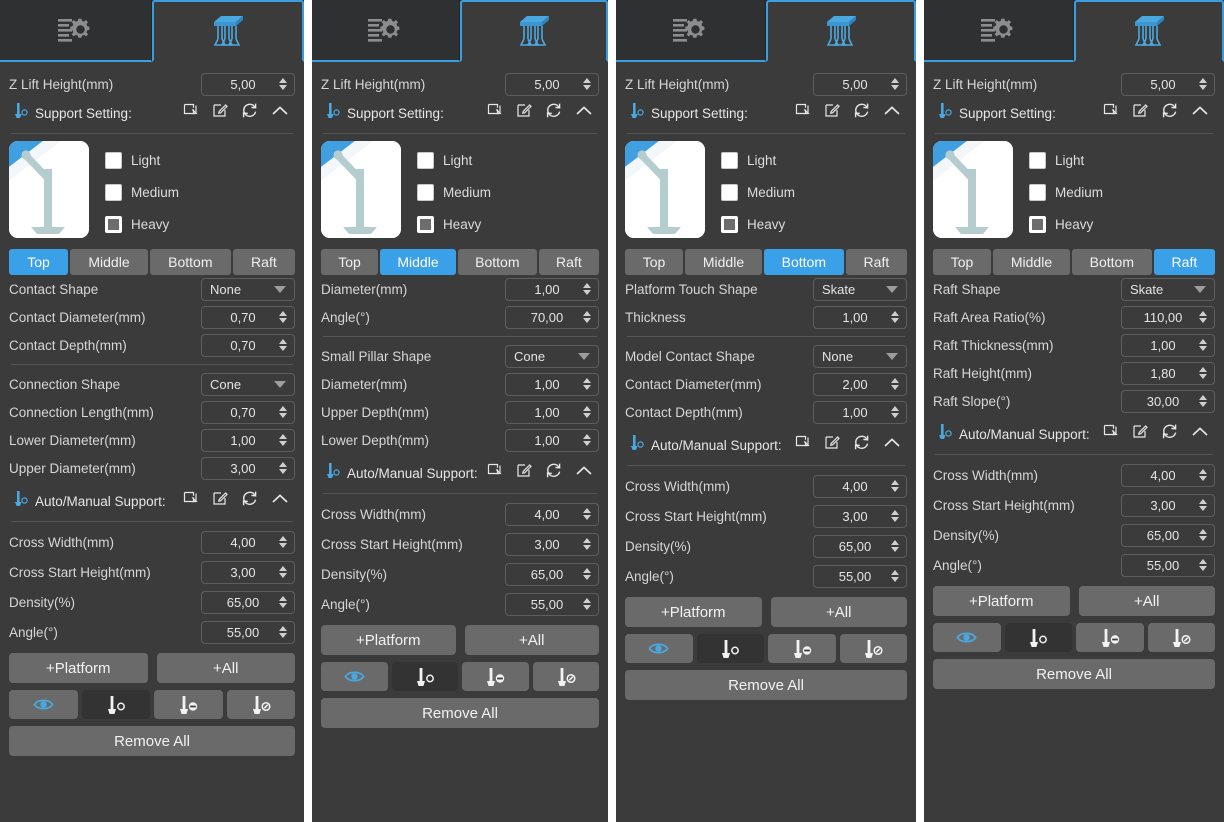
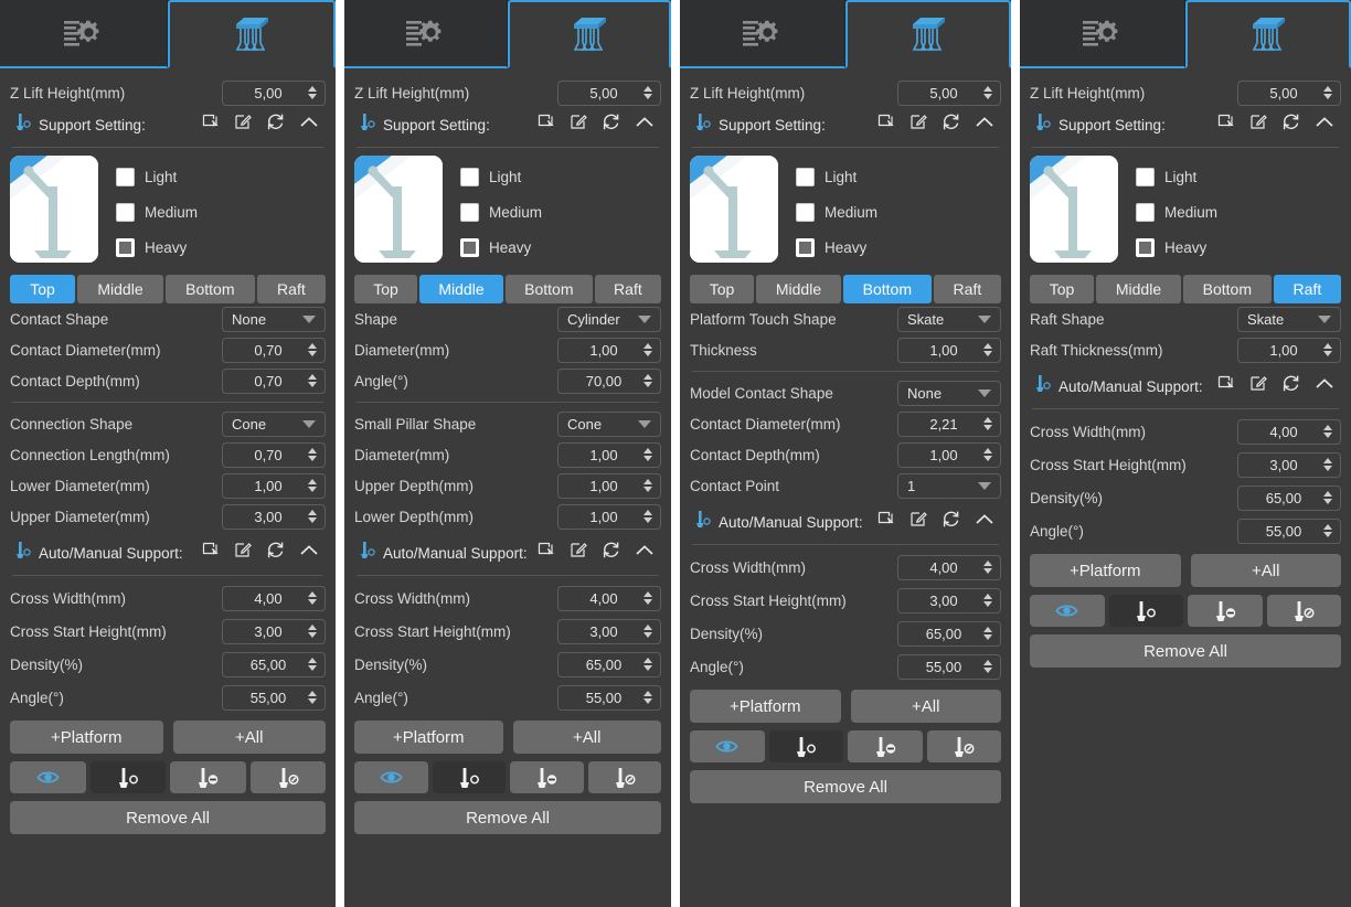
  Z Lift Height(mm)
  5,00
  Support Setting:
  Light
  Medium
  Heavy
  Top
  Middle
  Bottom
  Raft
  Contact Shape
  None
  Contact Diameter(mm)
  0,70
  Contact Depth(mm)
  0,70
  Connection Shape
  Cone
  Connection Length(mm)
  0,70
  Lower Diameter(mm)
  1,00
  Upper Diameter(mm)
  3,00
  Auto/Manual Support:
  Cross Width(mm)
  4,00
  Cross Start Height(mm)
  3,00
  Density(%)
  65,00
  Angle(°)
  55,00
  +Platform
  +All
  Remove All
  Z Lift Height(mm)
  5,00
  Support Setting:
  Light
  Medium
  Heavy
  Top
  Middle
  Bottom
  Raft
+ Shape
+ Cylinder
  Diameter(mm)
  1,00
  Angle(°)
  70,00
  Small Pillar Shape
  Cone
  Diameter(mm)
  1,00
  Upper Depth(mm)
  1,00
  Lower Depth(mm)
  1,00
  Auto/Manual Support:
  Cross Width(mm)
  4,00
  Cross Start Height(mm)
  3,00
  Density(%)
  65,00
  Angle(°)
  55,00
  +Platform
  +All
  Remove All
  Z Lift Height(mm)
  5,00
  Support Setting:
  Light
  Medium
  Heavy
  Top
  Middle
  Bottom
  Raft
  Platform Touch Shape
  Skate
  Thickness
  1,00
  Model Contact Shape
  None
  Contact Diameter(mm)
- 2,00
+ 2,21
  Contact Depth(mm)
  1,00
+ Contact Point
+ 1
  Auto/Manual Support:
  Cross Width(mm)
  4,00
  Cross Start Height(mm)
  3,00
  Density(%)
  65,00
  Angle(°)
  55,00
  +Platform
  +All
  Remove All
  Z Lift Height(mm)
  5,00
  Support Setting:
  Light
  Medium
  Heavy
  Top
  Middle
  Bottom
  Raft
  Raft Shape
  Skate
- Raft Area Ratio(%)
- 110,00
  Raft Thickness(mm)
  1,00
- Raft Height(mm)
- 1,80
- Raft Slope(°)
- 30,00
  Auto/Manual Support:
  Cross Width(mm)
  4,00
  Cross Start Height(mm)
  3,00
  Density(%)
  65,00
  Angle(°)
  55,00
  +Platform
  +All
  Remove All
